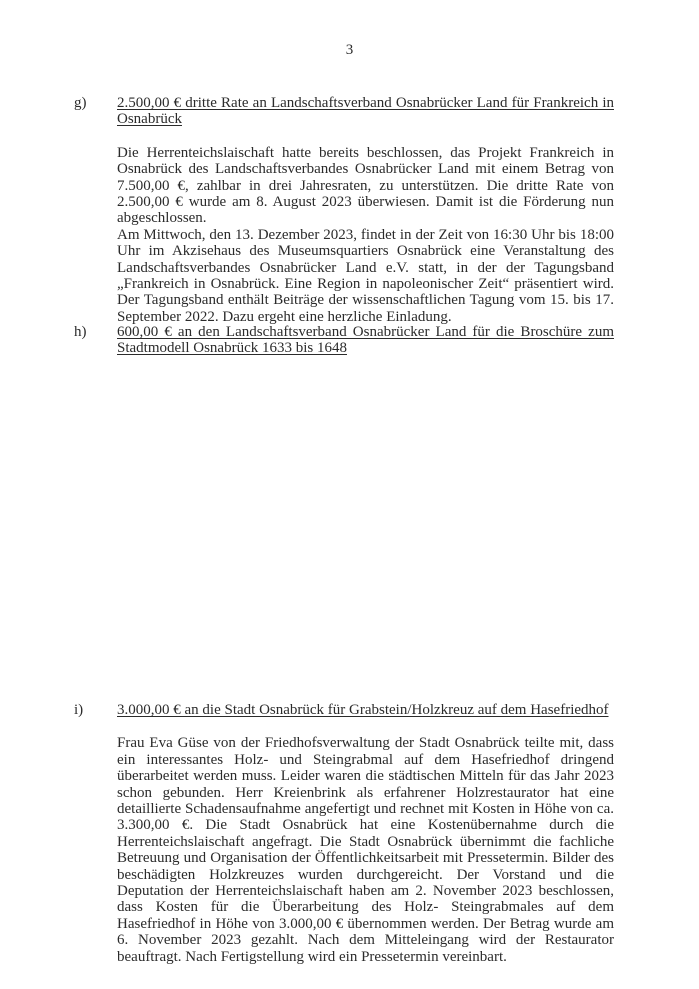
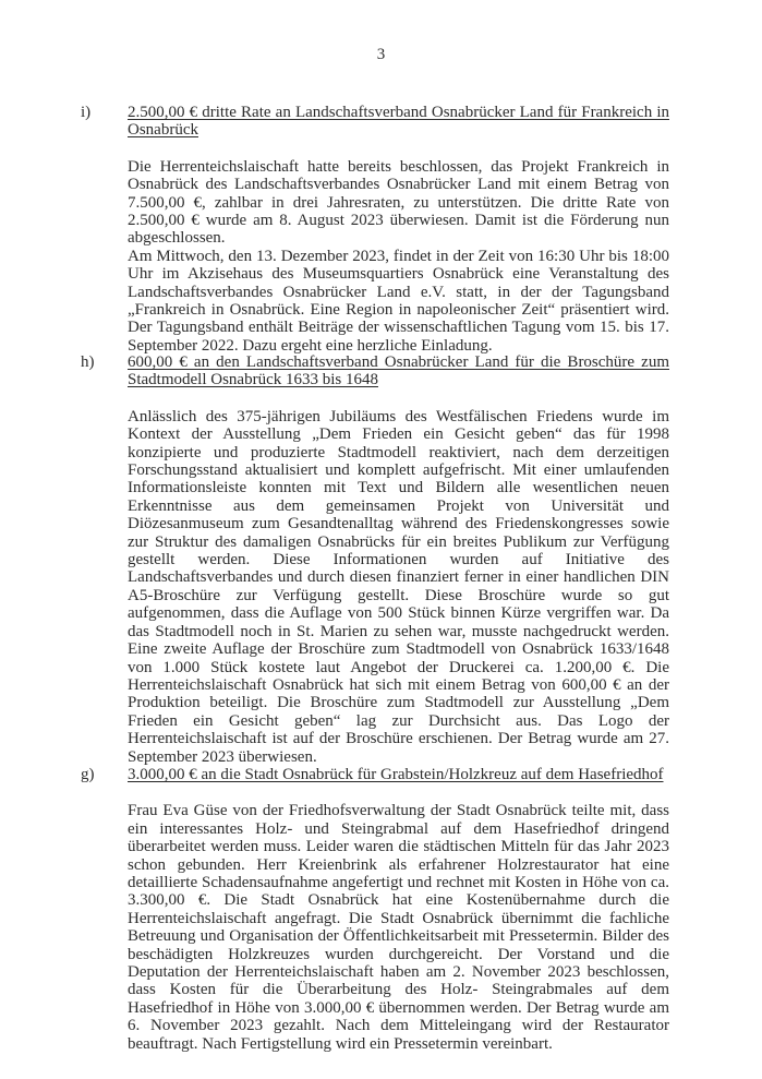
  3
- g)
+ i)
  2.500,00 € dritte Rate an Landschaftsverband Osnabrücker Land für Frankreich in Osnabrück
  Die Herrenteichslaischaft hatte bereits beschlossen, das Projekt Frankreich in Osnabrück des Landschaftsverbandes Osnabrücker Land mit einem Betrag von 7.500,00 €, zahlbar in drei Jahresraten, zu unterstützen. Die dritte Rate von 2.500,00 € wurde am 8. August 2023 überwiesen. Damit ist die Förderung nun abgeschlossen.
  Am Mittwoch, den 13. Dezember 2023, findet in der Zeit von 16:30 Uhr bis 18:00 Uhr im Akzisehaus des Museumsquartiers Osnabrück eine Veranstaltung des Landschaftsverbandes Osnabrücker Land e.V. statt, in der der Tagungsband „Frankreich in Osnabrück. Eine Region in napoleonischer Zeit“ präsentiert wird. Der Tagungsband enthält Beiträge der wissenschaftlichen Tagung vom 15. bis 17. September 2022. Dazu ergeht eine herzliche Einladung.
  h)
  600,00 € an den Landschaftsverband Osnabrücker Land für die Broschüre zum Stadtmodell Osnabrück 1633 bis 1648
+ Anlässlich des 375-jährigen Jubiläums des Westfälischen Friedens wurde im Kontext der Ausstellung „Dem Frieden ein Gesicht geben“ das für 1998 konzipierte und produzierte Stadtmodell reaktiviert, nach dem derzeitigen Forschungsstand aktualisiert und komplett aufgefrischt. Mit einer umlaufenden Informationsleiste konnten mit Text und Bildern alle wesentlichen neuen Erkenntnisse aus dem gemeinsamen Projekt von Universität und Diözesanmuseum zum Gesandtenalltag während des Friedenskongresses sowie zur Struktur des damaligen Osnabrücks für ein breites Publikum zur Verfügung gestellt werden. Diese Informationen wurden auf Initiative des Landschaftsverbandes und durch diesen finanziert ferner in einer handlichen DIN A5-Broschüre zur Verfügung gestellt. Diese Broschüre wurde so gut aufgenommen, dass die Auflage von 500 Stück binnen Kürze vergriffen war. Da das Stadtmodell noch in St. Marien zu sehen war, musste nachgedruckt werden. Eine zweite Auflage der Broschüre zum Stadtmodell von Osnabrück 1633/1648 von 1.000 Stück kostete laut Angebot der Druckerei ca. 1.200,00 €. Die Herrenteichslaischaft Osnabrück hat sich mit einem Betrag von 600,00 € an der Produktion beteiligt. Die Broschüre zum Stadtmodell zur Ausstellung „Dem Frieden ein Gesicht geben“ lag zur Durchsicht aus. Das Logo der Herrenteichslaischaft ist auf der Broschüre erschienen. Der Betrag wurde am 27. September 2023 überwiesen.
- i)
+ g)
  3.000,00 € an die Stadt Osnabrück für Grabstein/Holzkreuz auf dem Hasefriedhof
  Frau Eva Güse von der Friedhofsverwaltung der Stadt Osnabrück teilte mit, dass ein interessantes Holz- und Steingrabmal auf dem Hasefriedhof dringend überarbeitet werden muss. Leider waren die städtischen Mitteln für das Jahr 2023 schon gebunden. Herr Kreienbrink als erfahrener Holzrestaurator hat eine detaillierte Schadensaufnahme angefertigt und rechnet mit Kosten in Höhe von ca. 3.300,00 €. Die Stadt Osnabrück hat eine Kostenübernahme durch die Herrenteichslaischaft angefragt. Die Stadt Osnabrück übernimmt die fachliche Betreuung und Organisation der Öffentlichkeitsarbeit mit Pressetermin. Bilder des beschädigten Holzkreuzes wurden durchgereicht. Der Vorstand und die Deputation der Herrenteichslaischaft haben am 2. November 2023 beschlossen, dass Kosten für die Überarbeitung des Holz- Steingrabmales auf dem Hasefriedhof in Höhe von 3.000,00 € übernommen werden. Der Betrag wurde am 6. November 2023 gezahlt. Nach dem Mitteleingang wird der Restaurator beauftragt. Nach Fertigstellung wird ein Pressetermin vereinbart.
